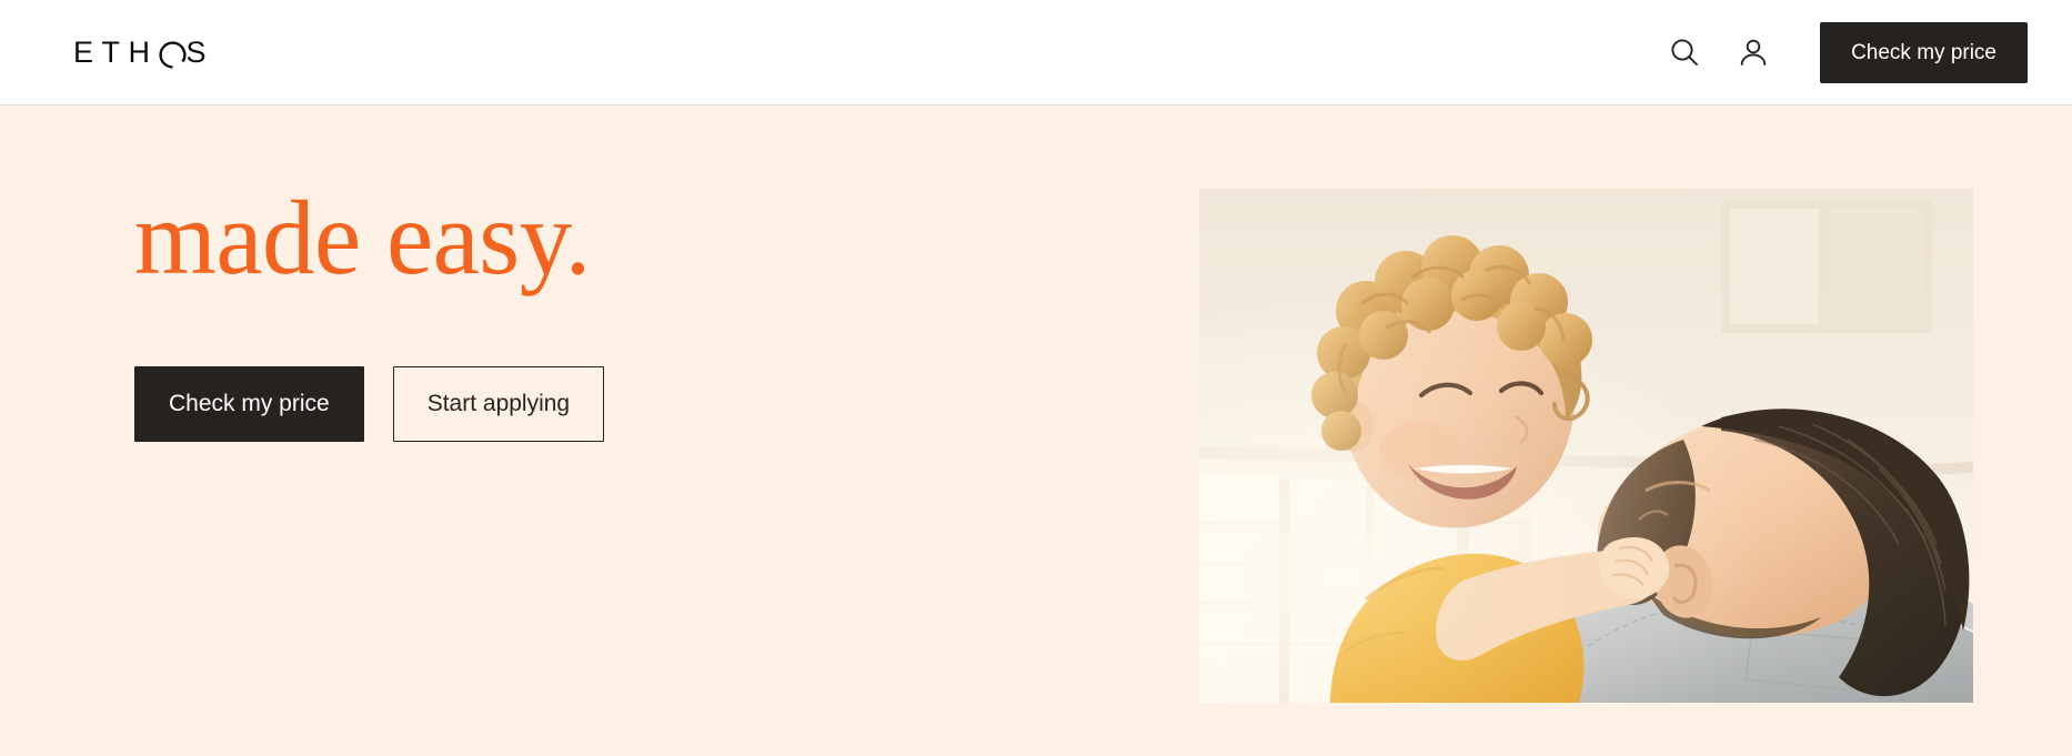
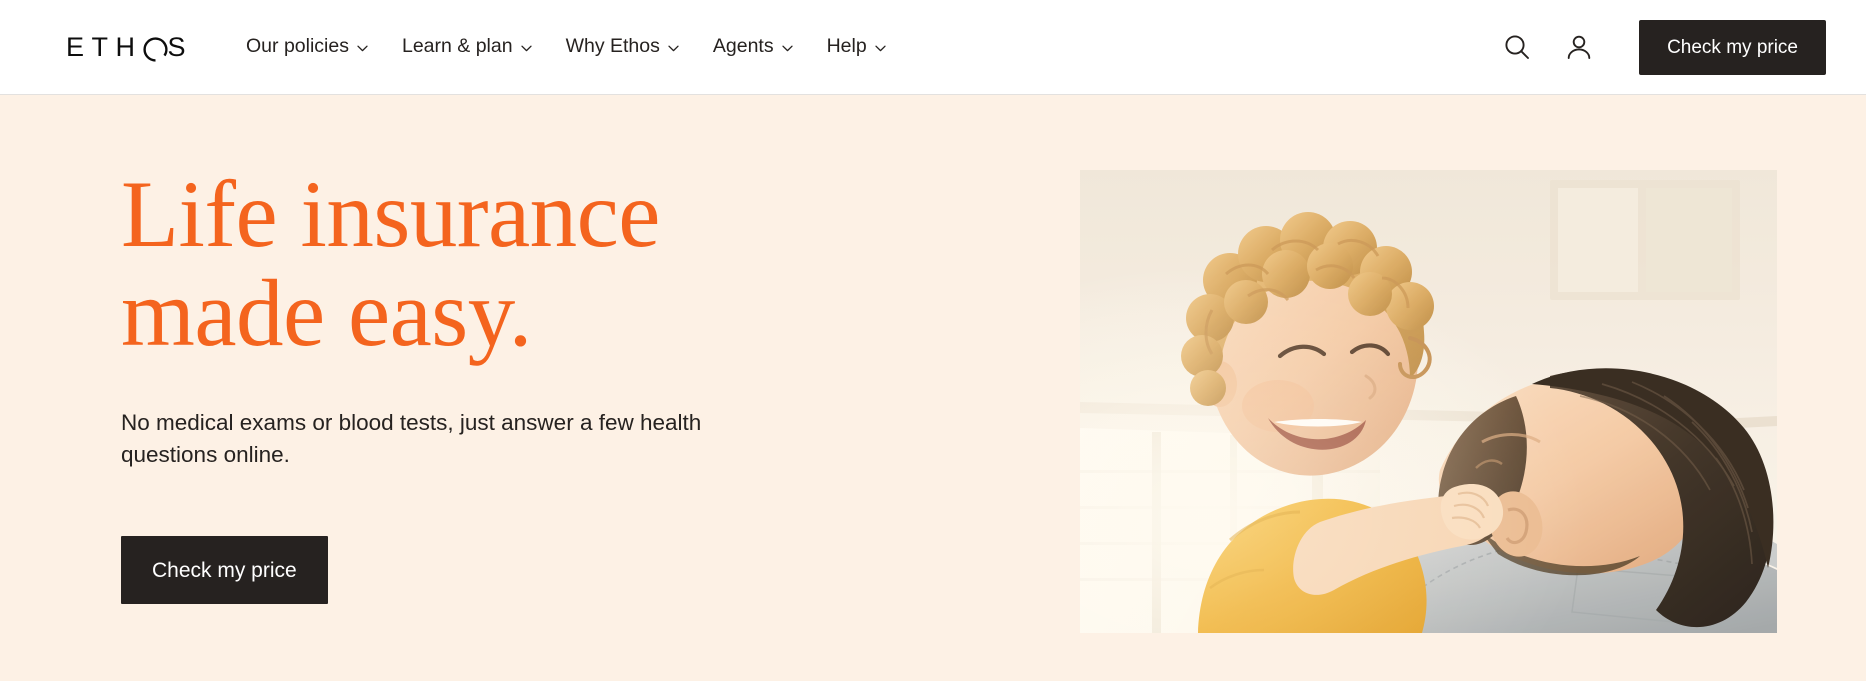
  ETH
  S
+ Our policies
+ Learn & plan
+ Why Ethos
+ Agents
+ Help
  Check my price
+ Life insurance
  made easy.
+ No medical exams or blood tests, just answer a few health questions online.
  Check my price
- Start applying
